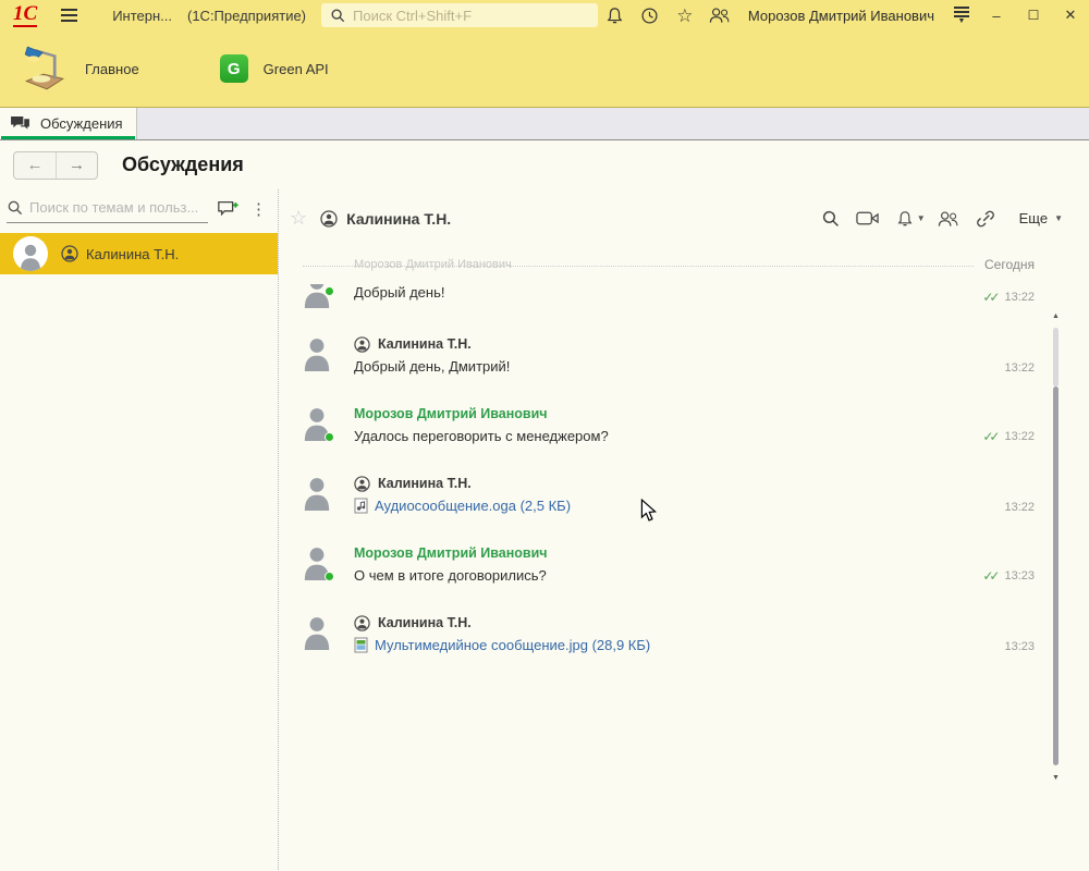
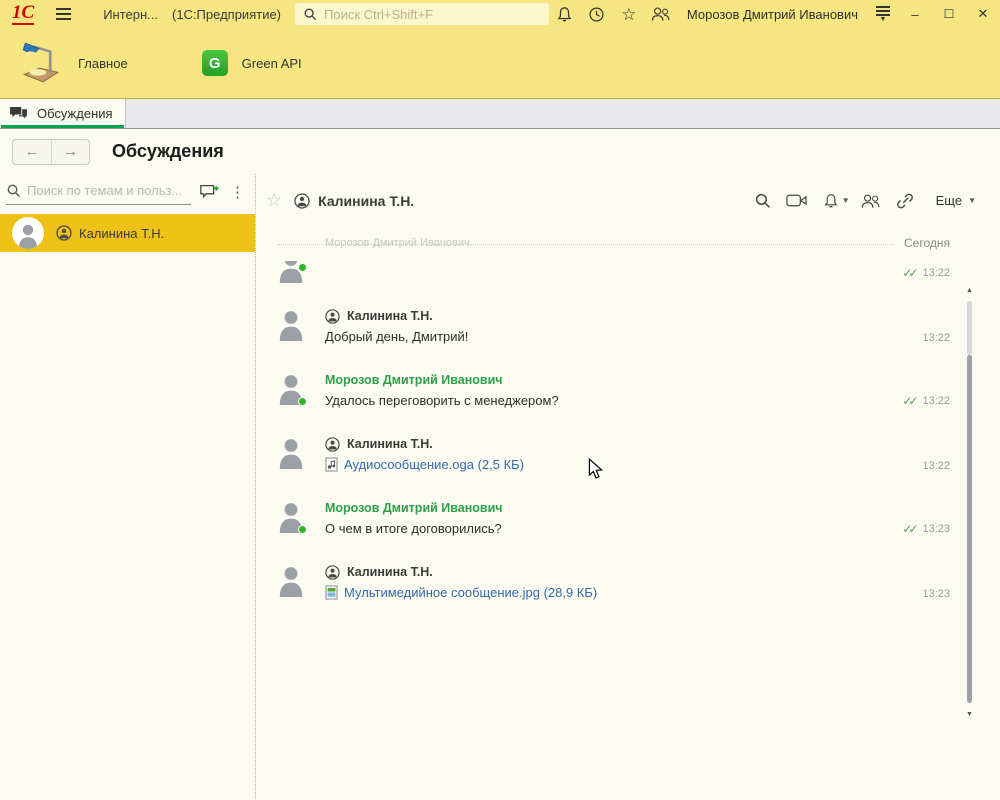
  1С
  Интерн...
  (1С:Предприятие)
  Поиск Ctrl+Shift+F
  ☆
  Морозов Дмитрий Иванович
  –
  ☐
  ✕
  Главное
  G
  Green API
  Обсуждения
  ←
  →
  Обсуждения
  Поиск по темам и польз...
  ⋮
  Калинина Т.Н.
  ☆
  Калинина Т.Н.
  ▼
  Еще
  ▼
  Морозов Дмитрий Иванович
  Сегодня
- Добрый день!
  ✓✓
  13:22
  Калинина Т.Н.
  Добрый день, Дмитрий!
  13:22
  Морозов Дмитрий Иванович
  Удалось переговорить с менеджером?
  ✓✓
  13:22
  Калинина Т.Н.
  Аудиосообщение.oga (2,5 КБ)
  13:22
  Морозов Дмитрий Иванович
  О чем в итоге договорились?
  ✓✓
  13:23
  Калинина Т.Н.
  Мультимедийное сообщение.jpg (28,9 КБ)
  13:23
